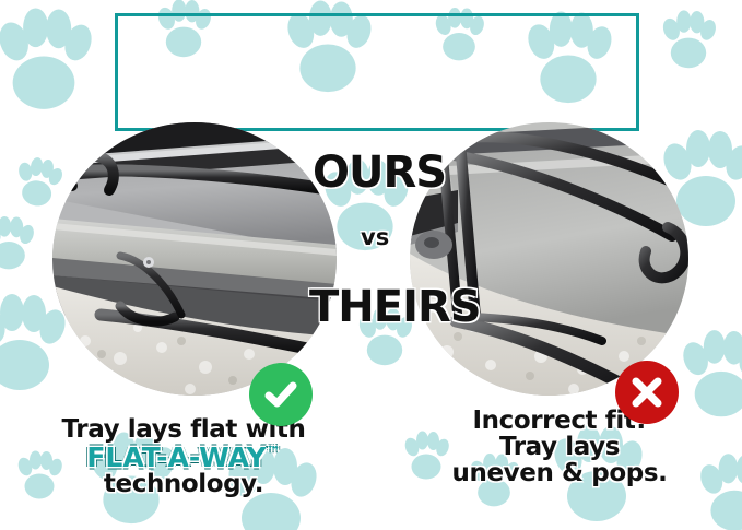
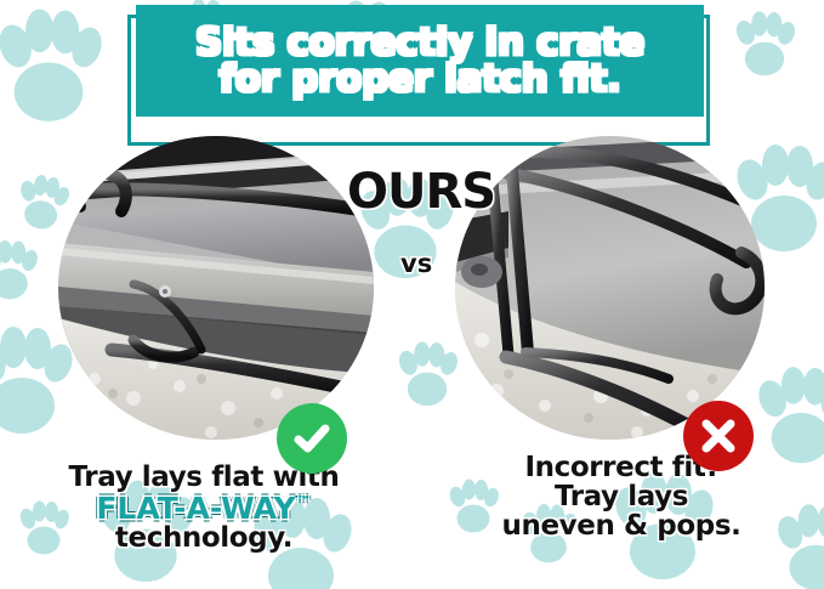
+ Sits correctly in crate
+ for proper latch fit.
  OURS
  vs
- THEIRS
  Tray lays flat with
  FLAT-A-WAY™
  technology.
  Incorrect fit
  Tray lays
  uneven & pops.
